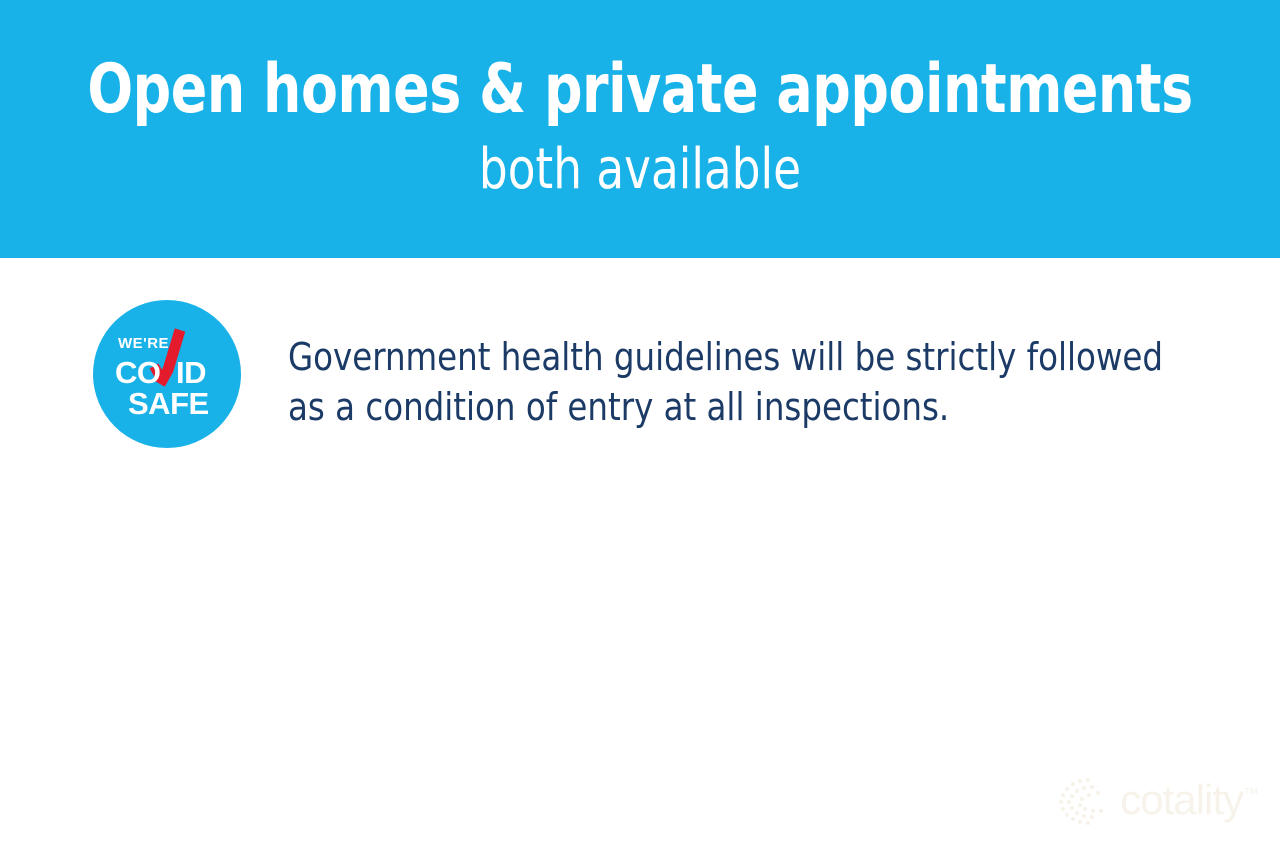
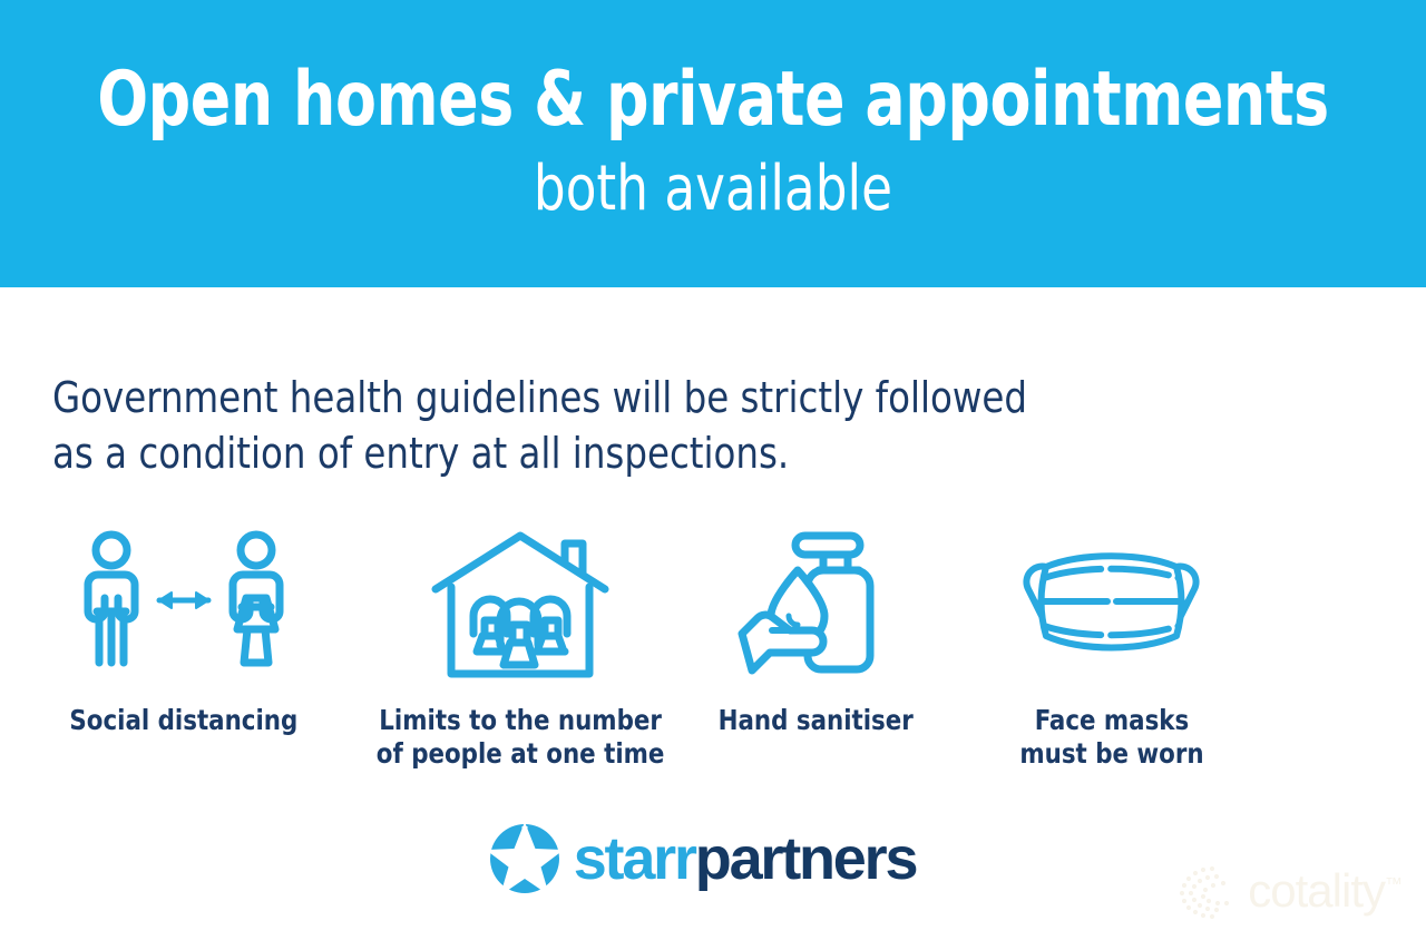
  Open homes & private appointments
  both available
- WE'RE
- CO
- ID
- SAFE
  Government health guidelines will be strictly followed as a condition of entry at all inspections.
+ Social distancing
+ Limits to the number
+ of people at one time
+ Hand sanitiser
+ Face masks
+ must be worn
+ starrpartners
